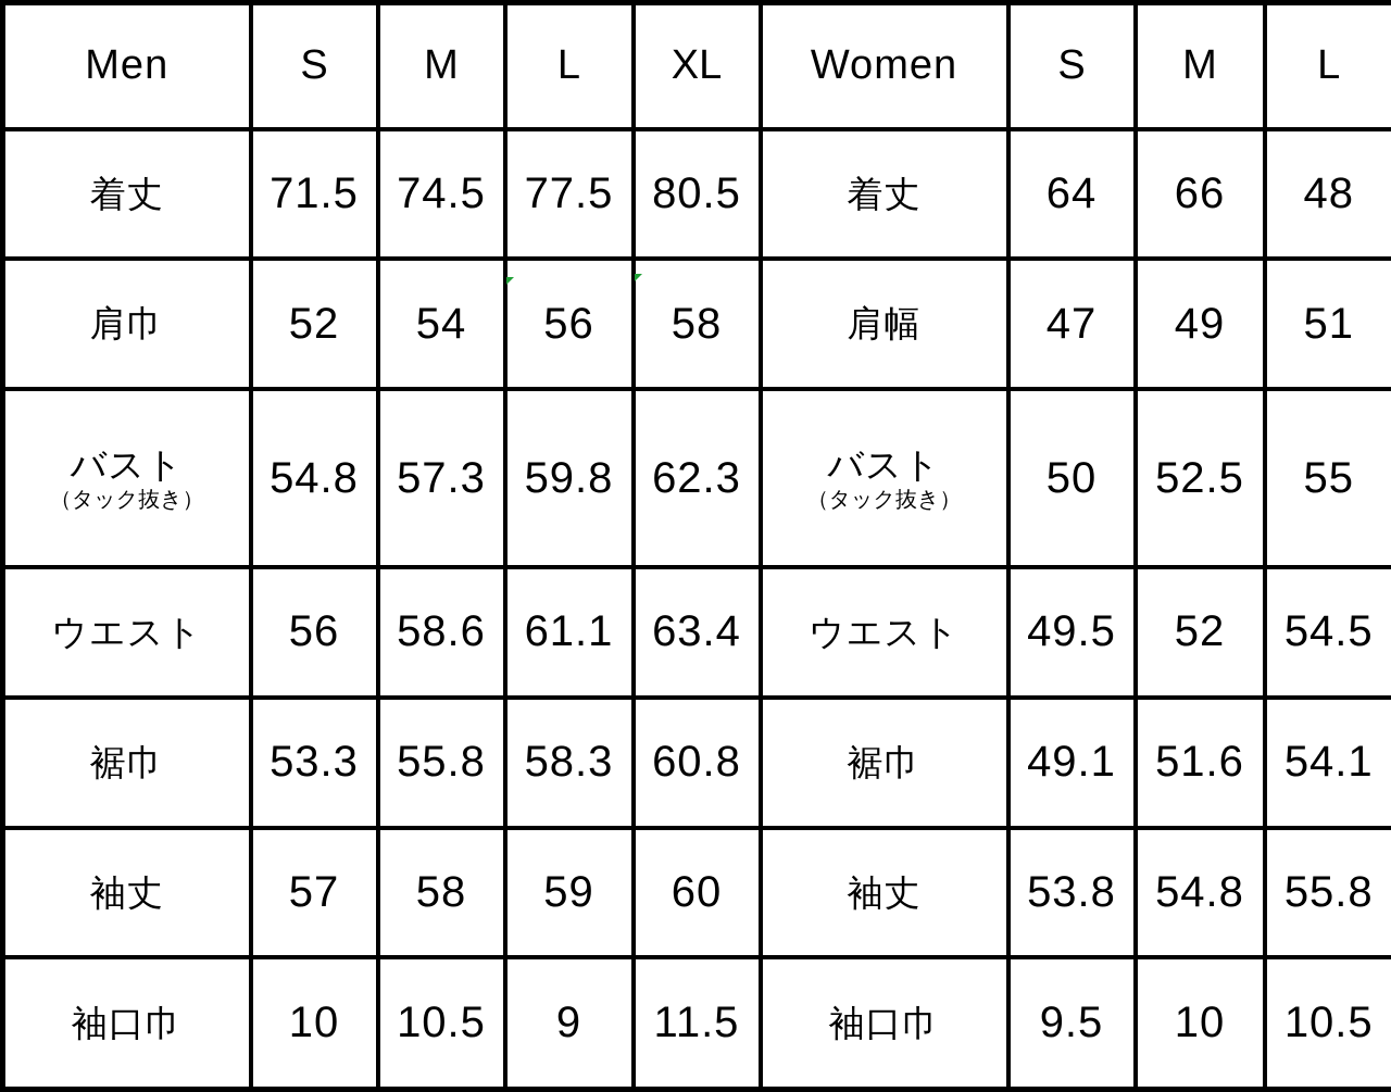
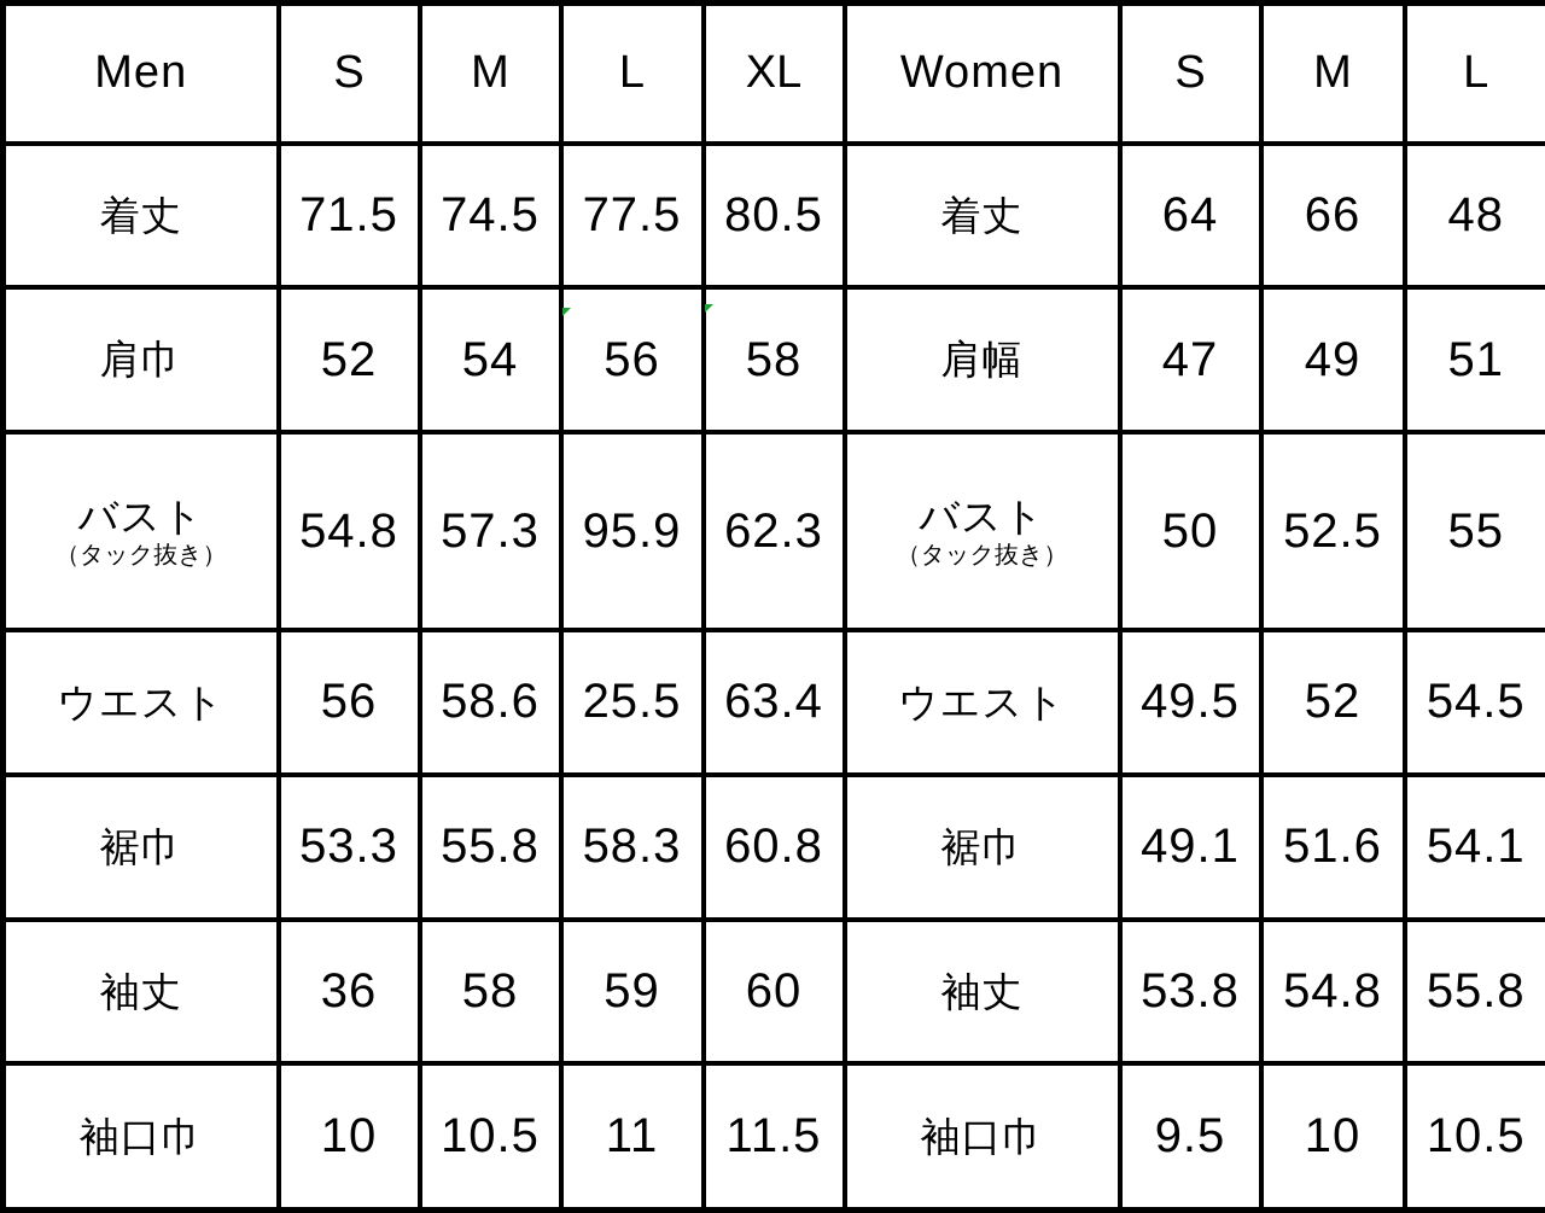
  Men	S	M	L	XL	Women	S	M	L
  着丈	71.5	74.5	77.5	80.5	着丈	64	66	48
  肩巾	52	54	56	58	肩幅	47	49	51
- バスト （タック抜き）	54.8	57.3	59.8	62.3	バスト （タック抜き）	50	52.5	55
+ バスト （タック抜き）	54.8	57.3	95.9	62.3	バスト （タック抜き）	50	52.5	55
- ウエスト	56	58.6	61.1	63.4	ウエスト	49.5	52	54.5
+ ウエスト	56	58.6	25.5	63.4	ウエスト	49.5	52	54.5
  裾巾	53.3	55.8	58.3	60.8	裾巾	49.1	51.6	54.1
- 袖丈	57	58	59	60	袖丈	53.8	54.8	55.8
+ 袖丈	36	58	59	60	袖丈	53.8	54.8	55.8
- 袖口巾	10	10.5	9	11.5	袖口巾	9.5	10	10.5
+ 袖口巾	10	10.5	11	11.5	袖口巾	9.5	10	10.5
